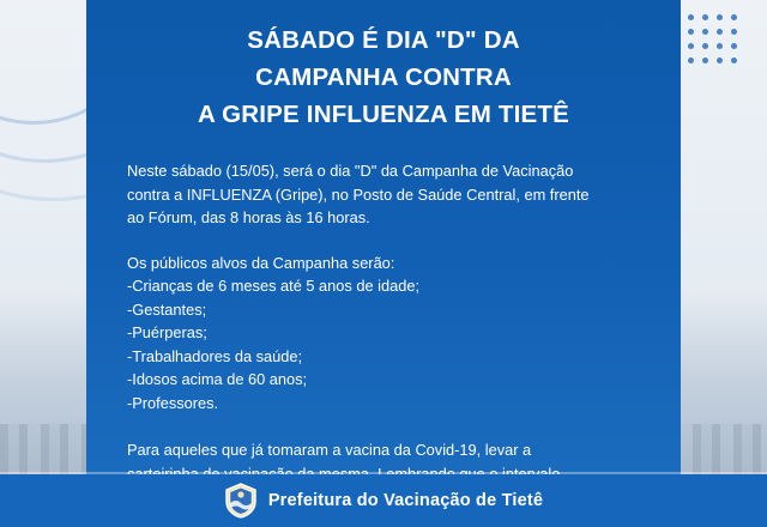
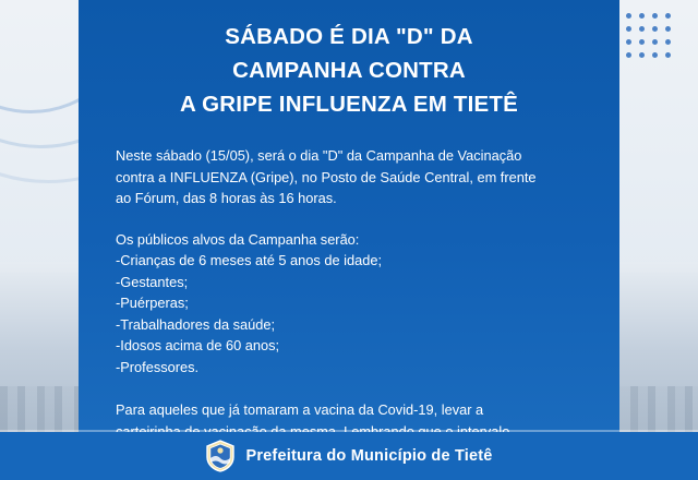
  SÁBADO É DIA "D" DA
  CAMPANHA CONTRA
  A GRIPE INFLUENZA EM TIETÊ
  Neste sábado (15/05), será o dia "D" da Campanha de Vacinação
  contra a INFLUENZA (Gripe), no Posto de Saúde Central, em frente
  ao Fórum, das 8 horas às 16 horas.
  Os públicos alvos da Campanha serão:
  -Crianças de 6 meses até 5 anos de idade;
  -Gestantes;
  -Puérperas;
  -Trabalhadores da saúde;
  -Idosos acima de 60 anos;
  -Professores.
  Para aqueles que já tomaram a vacina da Covid-19, levar a
  carteirinha de vacinação da mesma. Lembrando que o intervalo
- Prefeitura do Vacinação de Tietê
+ Prefeitura do Município de Tietê
